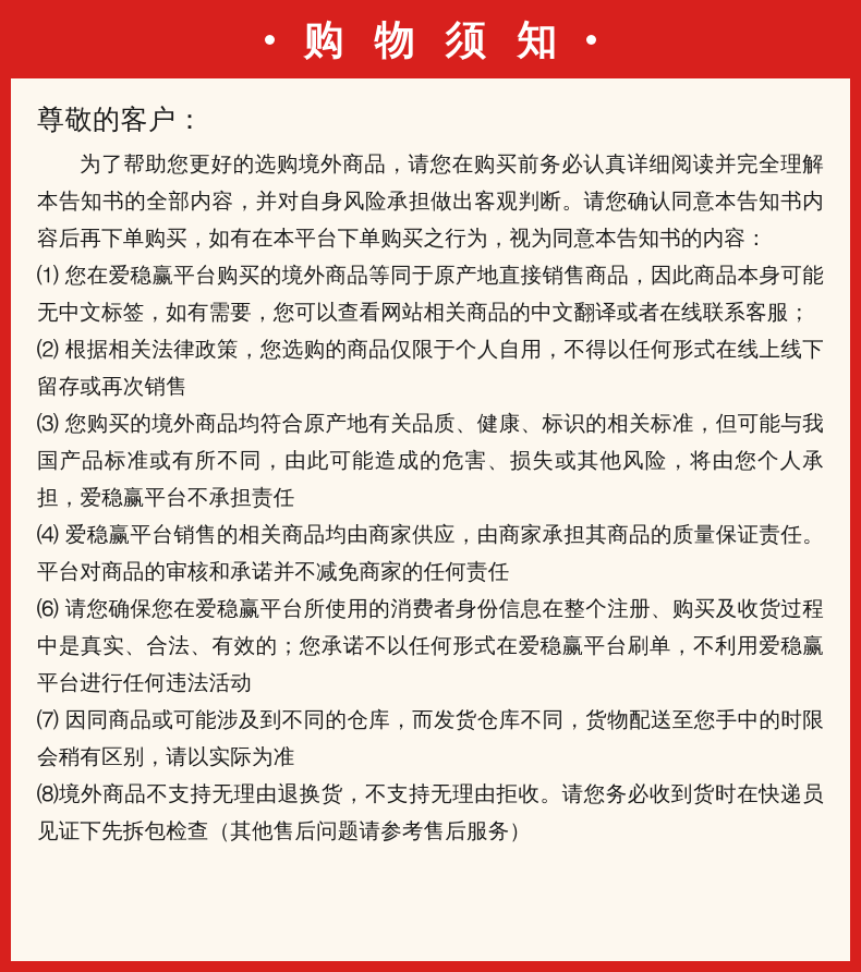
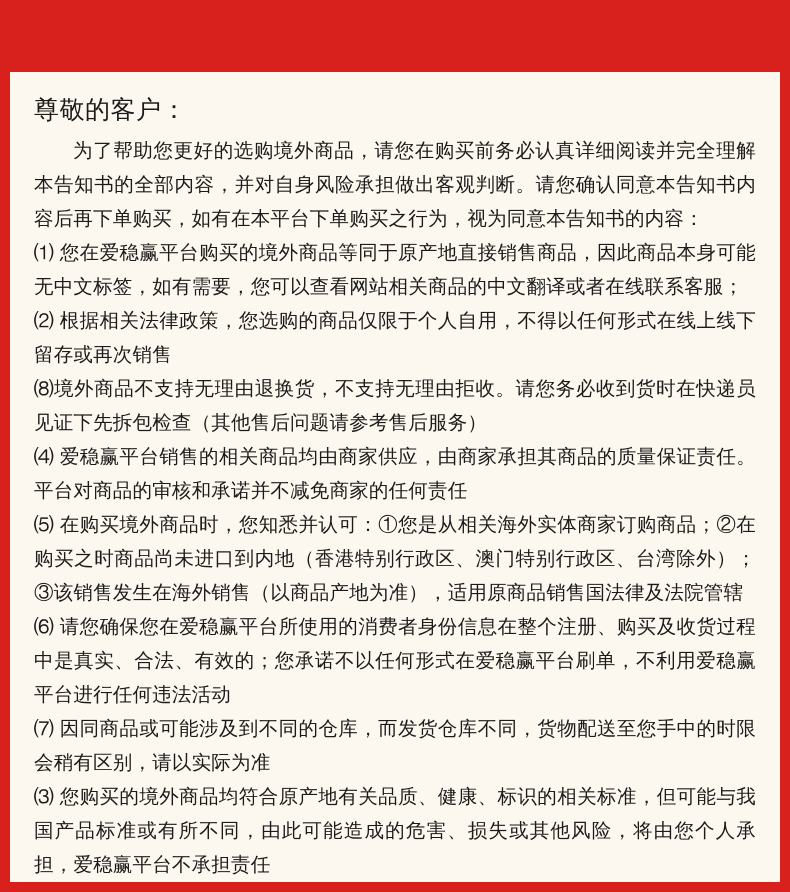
- 购 物 须 知
  尊敬的客户：
  为了帮助您更好的选购境外商品，请您在购买前务必认真详细阅读并完全理解本告知书的全部内容，并对自身风险承担做出客观判断。请您确认同意本告知书内容后再下单购买，如有在本平台下单购买之行为，视为同意本告知书的内容：
  ⑴ 您在爱稳赢平台购买的境外商品等同于原产地直接销售商品，因此商品本身可能无中文标签，如有需要，您可以查看网站相关商品的中文翻译或者在线联系客服；
  ⑵ 根据相关法律政策，您选购的商品仅限于个人自用，不得以任何形式在线上线下留存或再次销售
- ⑶ 您购买的境外商品均符合原产地有关品质、健康、标识的相关标准，但可能与我国产品标准或有所不同，由此可能造成的危害、损失或其他风险，将由您个人承担，爱稳赢平台不承担责任
+ ⑻境外商品不支持无理由退换货，不支持无理由拒收。请您务必收到货时在快递员见证下先拆包检查（其他售后问题请参考售后服务）
  ⑷ 爱稳赢平台销售的相关商品均由商家供应，由商家承担其商品的质量保证责任。平台对商品的审核和承诺并不减免商家的任何责任
+ ⑸ 在购买境外商品时，您知悉并认可：①您是从相关海外实体商家订购商品；②在购买之时商品尚未进口到内地（香港特别行政区、澳门特别行政区、台湾除外）；③该销售发生在海外销售（以商品产地为准），适用原商品销售国法律及法院管辖
  ⑹ 请您确保您在爱稳赢平台所使用的消费者身份信息在整个注册、购买及收货过程中是真实、合法、有效的；您承诺不以任何形式在爱稳赢平台刷单，不利用爱稳赢平台进行任何违法活动
  ⑺ 因同商品或可能涉及到不同的仓库，而发货仓库不同，货物配送至您手中的时限会稍有区别，请以实际为准
- ⑻境外商品不支持无理由退换货，不支持无理由拒收。请您务必收到货时在快递员见证下先拆包检查（其他售后问题请参考售后服务）
+ ⑶ 您购买的境外商品均符合原产地有关品质、健康、标识的相关标准，但可能与我国产品标准或有所不同，由此可能造成的危害、损失或其他风险，将由您个人承担，爱稳赢平台不承担责任
